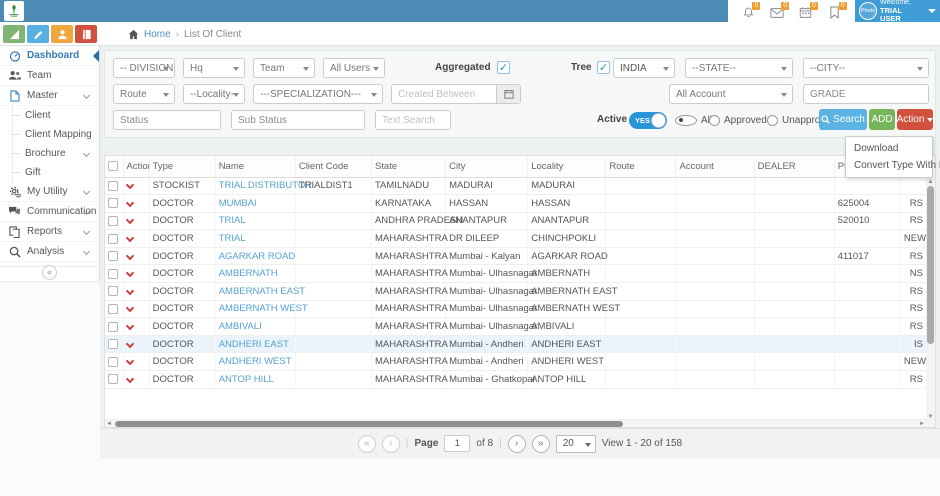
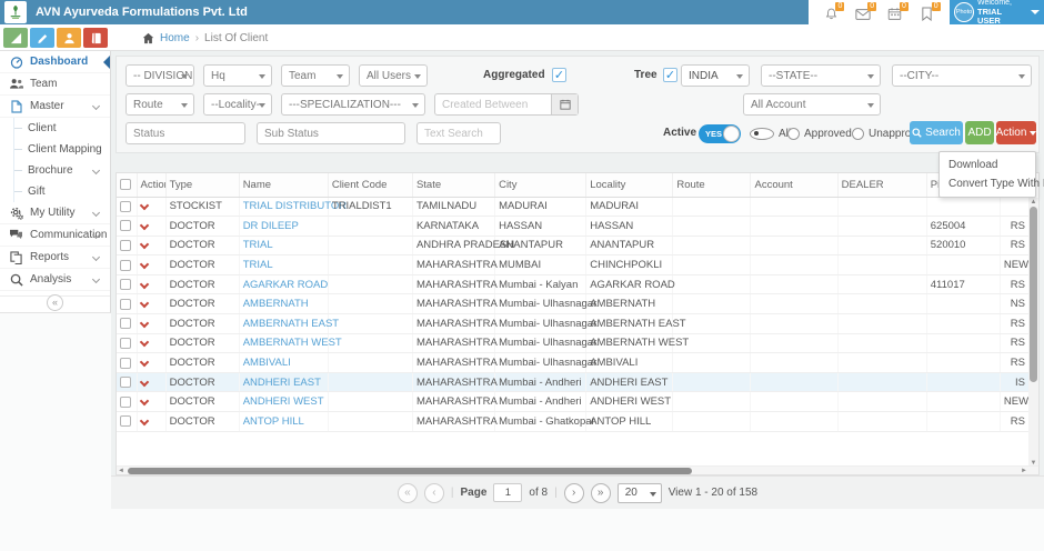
+ AVN Ayurveda Formulations Pvt. Ltd
  TRIAL USER
  Home
  ›
  List Of Client
  Dashboard
  Team
  Master
  Client
  Client Mapping
  Brochure
  Gift
  My Utility
  Communication
  Reports
  Analysis
  «
  -- DIVISION
  Hq
  Team
  All Users
  Aggregated
  ✓
  Tree
  ✓
  INDIA
  --STATE--
  --CITY--
  Route
  --Locality--
  ---SPECIALIZATION---
  Created Between
  All Account
- GRADE
  Status
  Sub Status
  Text Search
  Active
  YES
  Approved
  Unappro
  Search
  ADD
  Action
  Download
  Convert Type With
  	Actio	Type	Name	Client Code	State	City	Locality	Route	Account	DEALER	P
  		STOCKIST	TRIAL DISTRIBUT	TRIALDIST1	TAMILNADU	MADURAI	MADURAI
- 		DOCTOR	MUMBAI		KARNATAKA	HASSAN	HASSAN				625004	RS
+ 		DOCTOR	DR DILEEP		KARNATAKA	HASSAN	HASSAN				625004	RS
  		DOCTOR	TRIAL		ANDHRA PRADE	ANANTAPUR	ANANTAPUR				520010	RS
- 		DOCTOR	TRIAL		MAHARASHTRA	DR DILEEP	CHINCHPOKLI					NEW
+ 		DOCTOR	TRIAL		MAHARASHTRA	MUMBAI	CHINCHPOKLI					NEW
  		DOCTOR	AGARKAR ROAD		MAHARASHTRA	Mumbai - Kalyan	AGARKAR ROAD				411017	RS
  		DOCTOR	AMBERNATH		MAHARASHTRA	Mumbai- Ulhasnag	AMBERNATH					NS
  		DOCTOR	AMBERNATH EAST		MAHARASHTRA	Mumbai- Ulhasnag	AMBERNATH EAST					RS
  		DOCTOR	AMBERNATH WEST		MAHARASHTRA	Mumbai- Ulhasnag	AMBERNATH WEST					RS
  		DOCTOR	AMBIVALI		MAHARASHTRA	Mumbai- Ulhasnag	AMBIVALI					RS
  		DOCTOR	ANDHERI EAST		MAHARASHTRA	Mumbai - Andheri	ANDHERI EAST					IS
  		DOCTOR	ANDHERI WEST		MAHARASHTRA	Mumbai - Andheri	ANDHERI WEST					NEW
  		DOCTOR	ANTOP HILL		MAHARASHTRA	Mumbai - Ghatkopa	ANTOP HILL					RS
  «
  ‹
  Page
  1
  of 8
  |
  ›
  »
  20
  View 1 - 20 of 158
